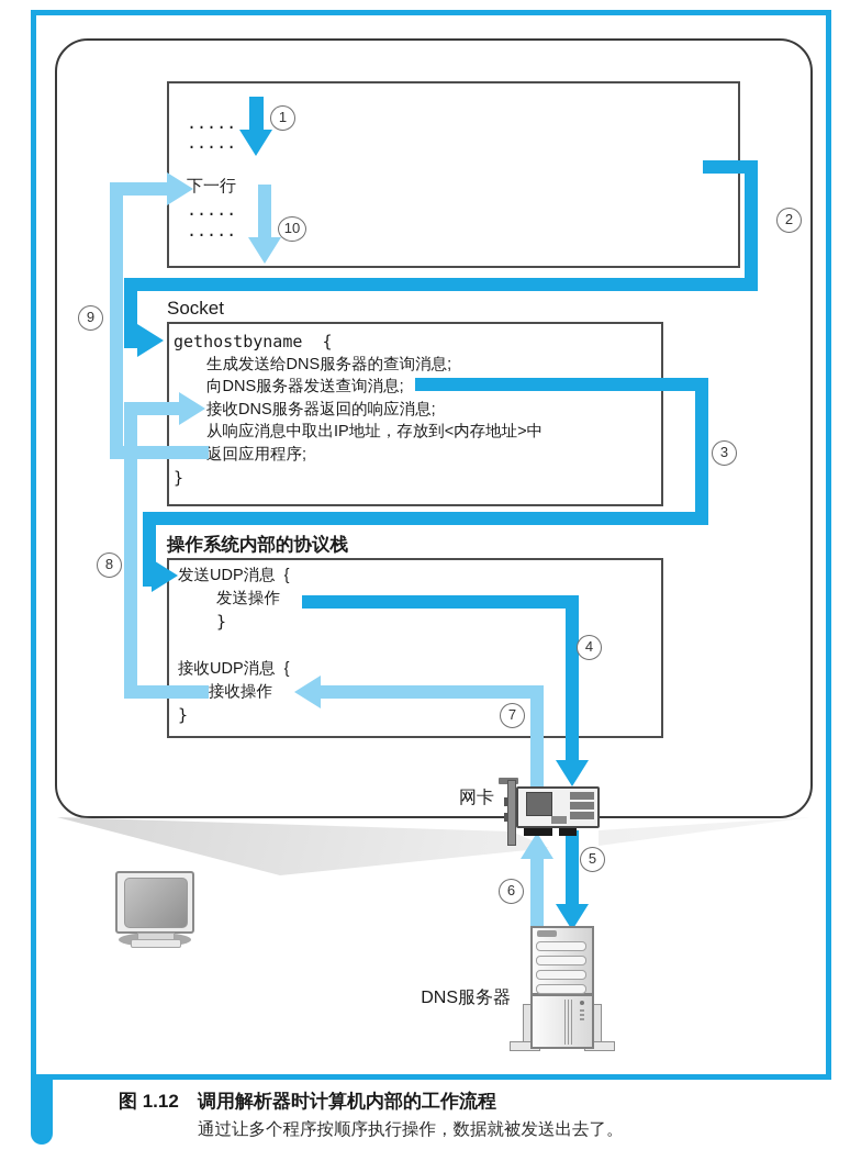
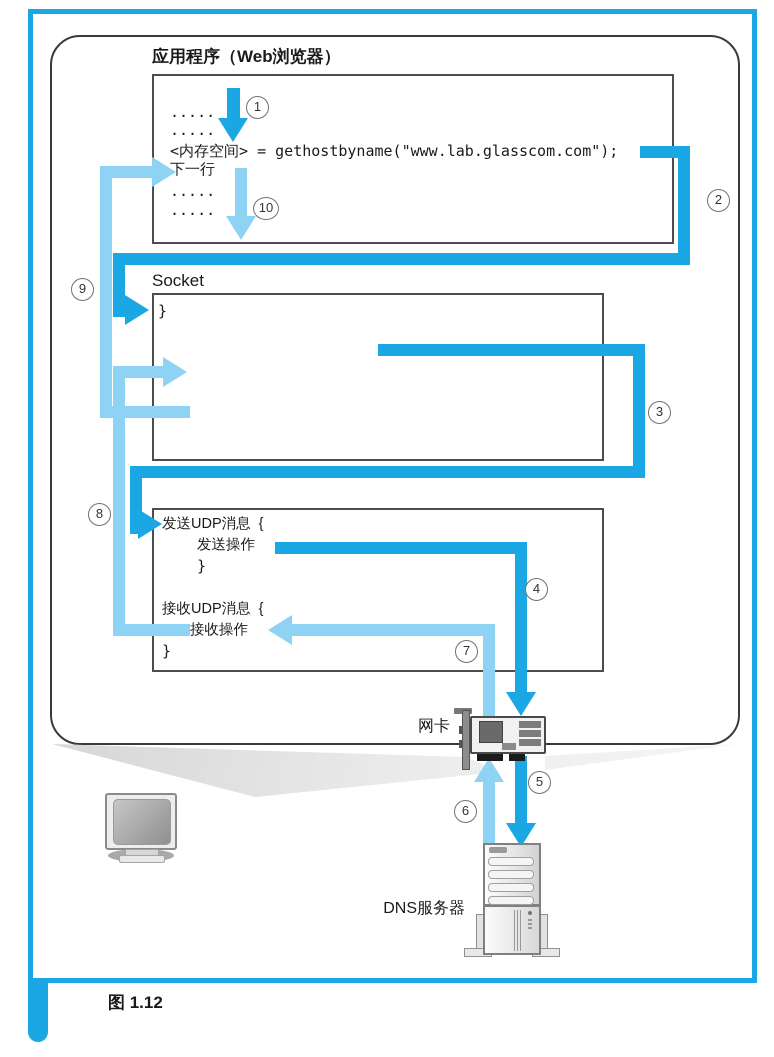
+ 应用程序（Web浏览器）
  .....
  .....
+ <内存空间> = gethostbyname("www.lab.glasscom.com");
  下一行
  .....
  .....
  Socket
- gethostbyname {
- 生成发送给DNS服务器的查询消息;
- 向DNS服务器发送查询消息;
- 接收DNS服务器返回的响应消息;
- 从响应消息中取出IP地址，存放到<内存地址>中
- 返回应用程序;
  }
- 操作系统内部的协议栈
  发送UDP消息 {
  发送操作
  }
  接收UDP消息 {
  接收操作
  }
  网卡
  DNS服务器
  1
  2
  3
  4
  5
  6
  7
  8
  9
  10
  图 1.12
- 调用解析器时计算机内部的工作流程
- 通过让多个程序按顺序执行操作，数据就被发送出去了。
